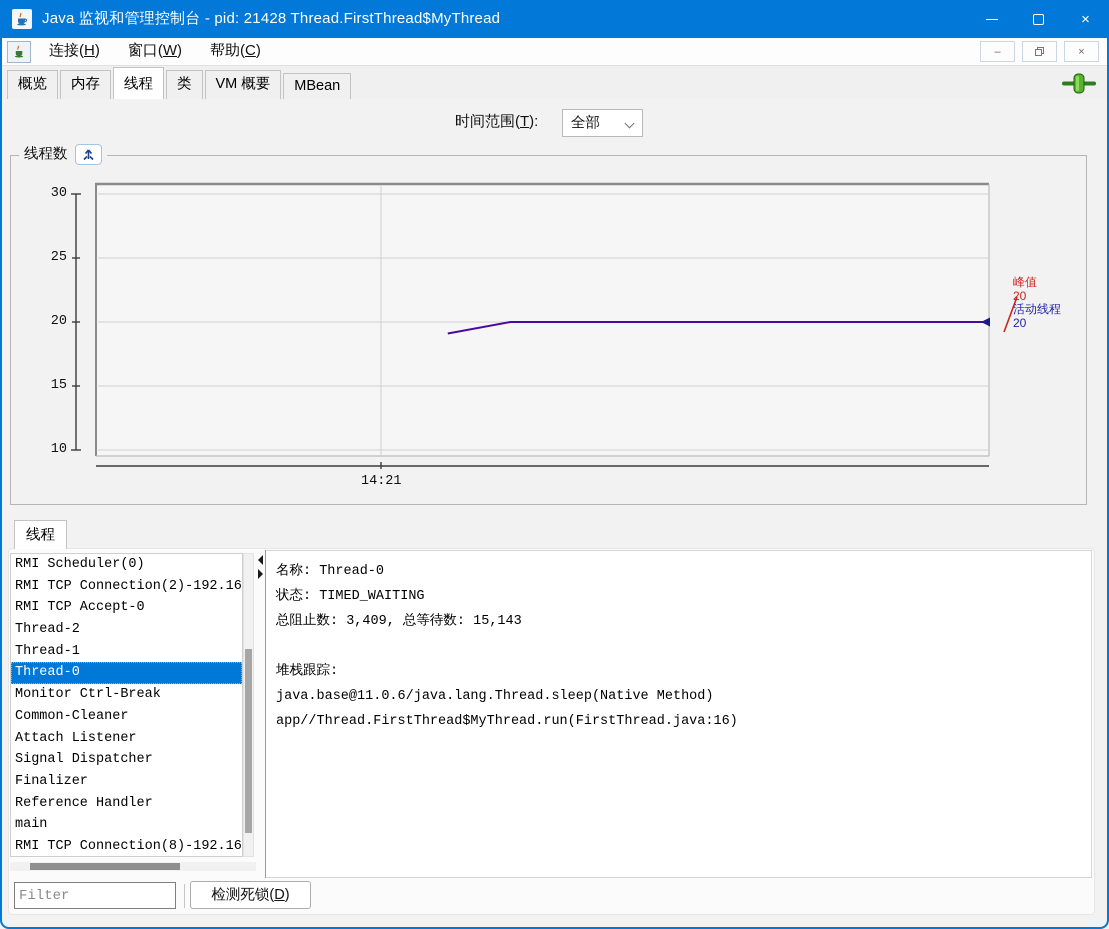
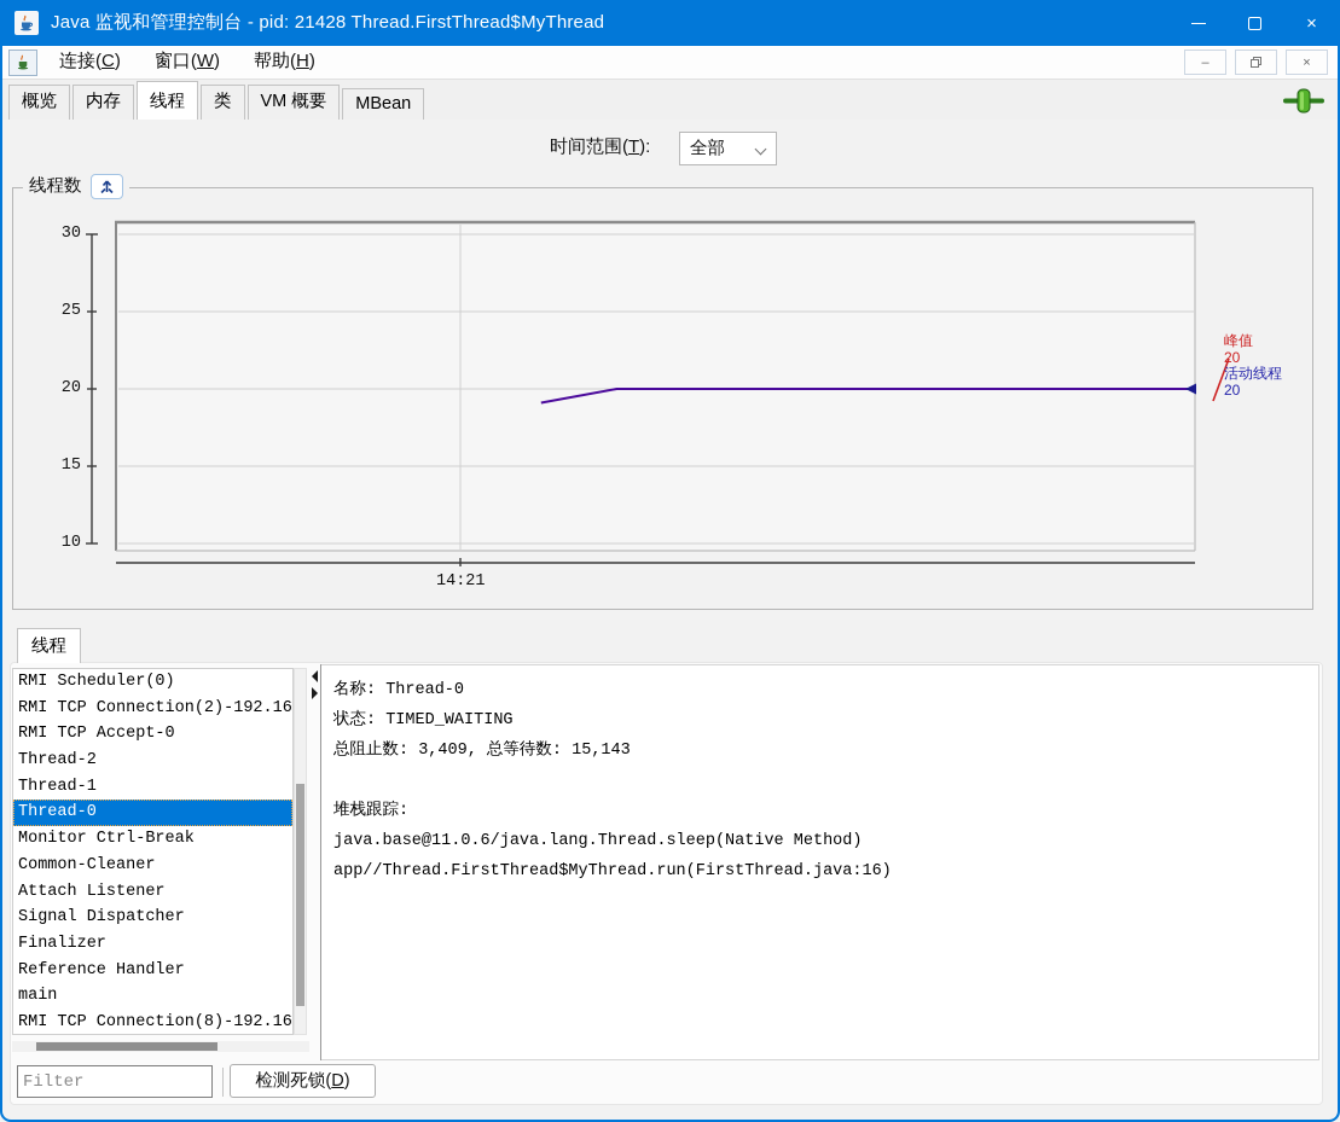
  Java 监视和管理控制台 - pid: 21428 Thread.FirstThread$MyThread
  ×
- 连接(H)
+ 连接(C)
  窗口(W)
- 帮助(C)
+ 帮助(H)
  –
  ×
  概览
  内存
  线程
  类
  VM 概要
  MBean
  时间范围(T):
  全部
  线程数
  30
  25
  20
  15
  10
  14:21
  峰值
  20
  活动线程
  20
  线程
  RMI Scheduler(0)
  RMI TCP Connection(2)-192.16
  RMI TCP Accept-0
  Thread-2
  Thread-1
  Thread-0
  Monitor Ctrl-Break
  Common-Cleaner
  Attach Listener
  Signal Dispatcher
  Finalizer
  Reference Handler
  main
  RMI TCP Connection(8)-192.16
  名称: Thread-0
  状态: TIMED_WAITING
  总阻止数: 3,409, 总等待数: 15,143
  堆栈跟踪:
  java.base@11.0.6/java.lang.Thread.sleep(Native Method)
  app//Thread.FirstThread$MyThread.run(FirstThread.java:16)
  Filter
  检测死锁(D)
